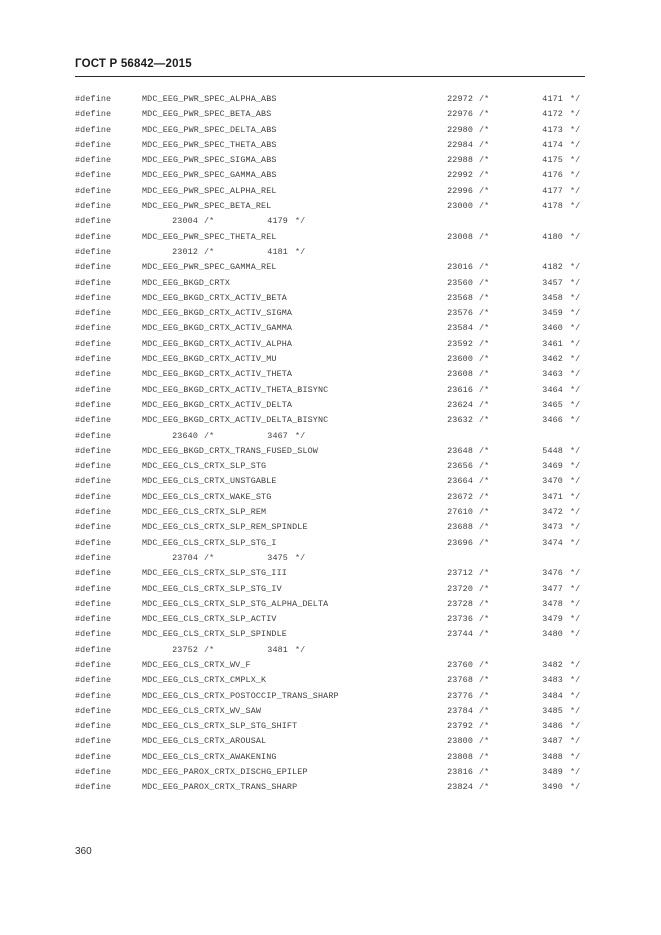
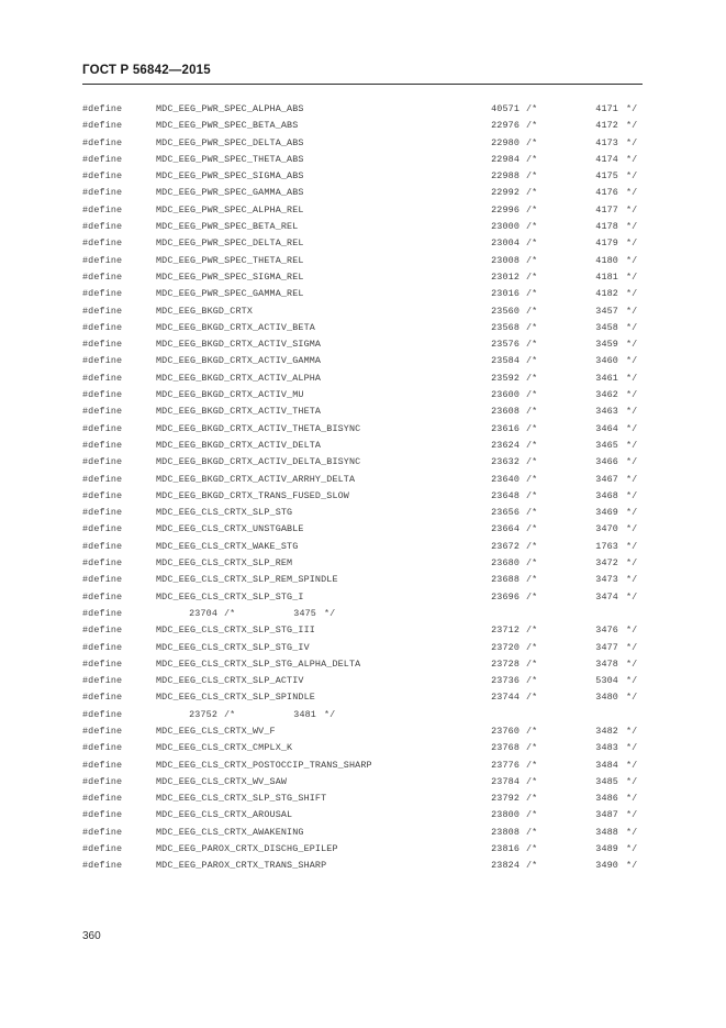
  ГОСТ Р 56842—2015
  #define
  MDC_EEG_PWR_SPEC_ALPHA_ABS
- 22972
+ 40571
  /*
  4171
  */
  #define
  MDC_EEG_PWR_SPEC_BETA_ABS
  22976
  /*
  4172
  */
  #define
  MDC_EEG_PWR_SPEC_DELTA_ABS
  22980
  /*
  4173
  */
  #define
  MDC_EEG_PWR_SPEC_THETA_ABS
  22984
  /*
  4174
  */
  #define
  MDC_EEG_PWR_SPEC_SIGMA_ABS
  22988
  /*
  4175
  */
  #define
  MDC_EEG_PWR_SPEC_GAMMA_ABS
  22992
  /*
  4176
  */
  #define
  MDC_EEG_PWR_SPEC_ALPHA_REL
  22996
  /*
  4177
  */
  #define
  MDC_EEG_PWR_SPEC_BETA_REL
  23000
  /*
  4178
  */
  #define
+ MDC_EEG_PWR_SPEC_DELTA_REL
  23004
  /*
  4179
  */
  #define
  MDC_EEG_PWR_SPEC_THETA_REL
  23008
  /*
  4180
  */
  #define
+ MDC_EEG_PWR_SPEC_SIGMA_REL
  23012
  /*
  4181
  */
  #define
  MDC_EEG_PWR_SPEC_GAMMA_REL
  23016
  /*
  4182
  */
  #define
  MDC_EEG_BKGD_CRTX
  23560
  /*
  3457
  */
  #define
  MDC_EEG_BKGD_CRTX_ACTIV_BETA
  23568
  /*
  3458
  */
  #define
  MDC_EEG_BKGD_CRTX_ACTIV_SIGMA
  23576
  /*
  3459
  */
  #define
  MDC_EEG_BKGD_CRTX_ACTIV_GAMMA
  23584
  /*
  3460
  */
  #define
  MDC_EEG_BKGD_CRTX_ACTIV_ALPHA
  23592
  /*
  3461
  */
  #define
  MDC_EEG_BKGD_CRTX_ACTIV_MU
  23600
  /*
  3462
  */
  #define
  MDC_EEG_BKGD_CRTX_ACTIV_THETA
  23608
  /*
  3463
  */
  #define
  MDC_EEG_BKGD_CRTX_ACTIV_THETA_BISYNC
  23616
  /*
  3464
  */
  #define
  MDC_EEG_BKGD_CRTX_ACTIV_DELTA
  23624
  /*
  3465
  */
  #define
  MDC_EEG_BKGD_CRTX_ACTIV_DELTA_BISYNC
  23632
  /*
  3466
  */
  #define
+ MDC_EEG_BKGD_CRTX_ACTIV_ARRHY_DELTA
  23640
  /*
  3467
  */
  #define
  MDC_EEG_BKGD_CRTX_TRANS_FUSED_SLOW
  23648
  /*
- 5448
+ 3468
  */
  #define
  MDC_EEG_CLS_CRTX_SLP_STG
  23656
  /*
  3469
  */
  #define
  MDC_EEG_CLS_CRTX_UNSTGABLE
  23664
  /*
  3470
  */
  #define
  MDC_EEG_CLS_CRTX_WAKE_STG
  23672
  /*
- 3471
+ 1763
  */
  #define
  MDC_EEG_CLS_CRTX_SLP_REM
- 27610
+ 23680
  /*
  3472
  */
  #define
  MDC_EEG_CLS_CRTX_SLP_REM_SPINDLE
  23688
  /*
  3473
  */
  #define
  MDC_EEG_CLS_CRTX_SLP_STG_I
  23696
  /*
  3474
  */
  #define
  23704
  /*
  3475
  */
  #define
  MDC_EEG_CLS_CRTX_SLP_STG_III
  23712
  /*
  3476
  */
  #define
  MDC_EEG_CLS_CRTX_SLP_STG_IV
  23720
  /*
  3477
  */
  #define
  MDC_EEG_CLS_CRTX_SLP_STG_ALPHA_DELTA
  23728
  /*
  3478
  */
  #define
  MDC_EEG_CLS_CRTX_SLP_ACTIV
  23736
  /*
- 3479
+ 5304
  */
  #define
  MDC_EEG_CLS_CRTX_SLP_SPINDLE
  23744
  /*
  3480
  */
  #define
  23752
  /*
  3481
  */
  #define
  MDC_EEG_CLS_CRTX_WV_F
  23760
  /*
  3482
  */
  #define
  MDC_EEG_CLS_CRTX_CMPLX_K
  23768
  /*
  3483
  */
  #define
  MDC_EEG_CLS_CRTX_POSTOCCIP_TRANS_SHARP
  23776
  /*
  3484
  */
  #define
  MDC_EEG_CLS_CRTX_WV_SAW
  23784
  /*
  3485
  */
  #define
  MDC_EEG_CLS_CRTX_SLP_STG_SHIFT
  23792
  /*
  3486
  */
  #define
  MDC_EEG_CLS_CRTX_AROUSAL
  23800
  /*
  3487
  */
  #define
  MDC_EEG_CLS_CRTX_AWAKENING
  23808
  /*
  3488
  */
  #define
  MDC_EEG_PAROX_CRTX_DISCHG_EPILEP
  23816
  /*
  3489
  */
  #define
  MDC_EEG_PAROX_CRTX_TRANS_SHARP
  23824
  /*
  3490
  */
  360
